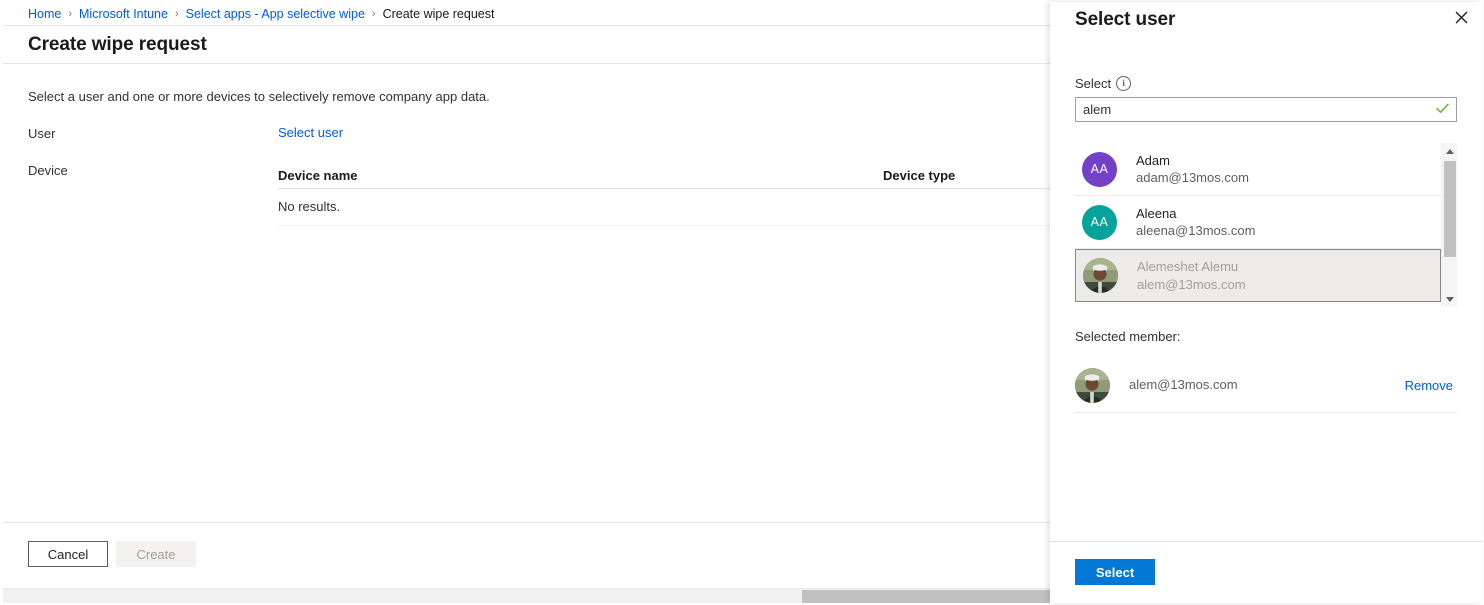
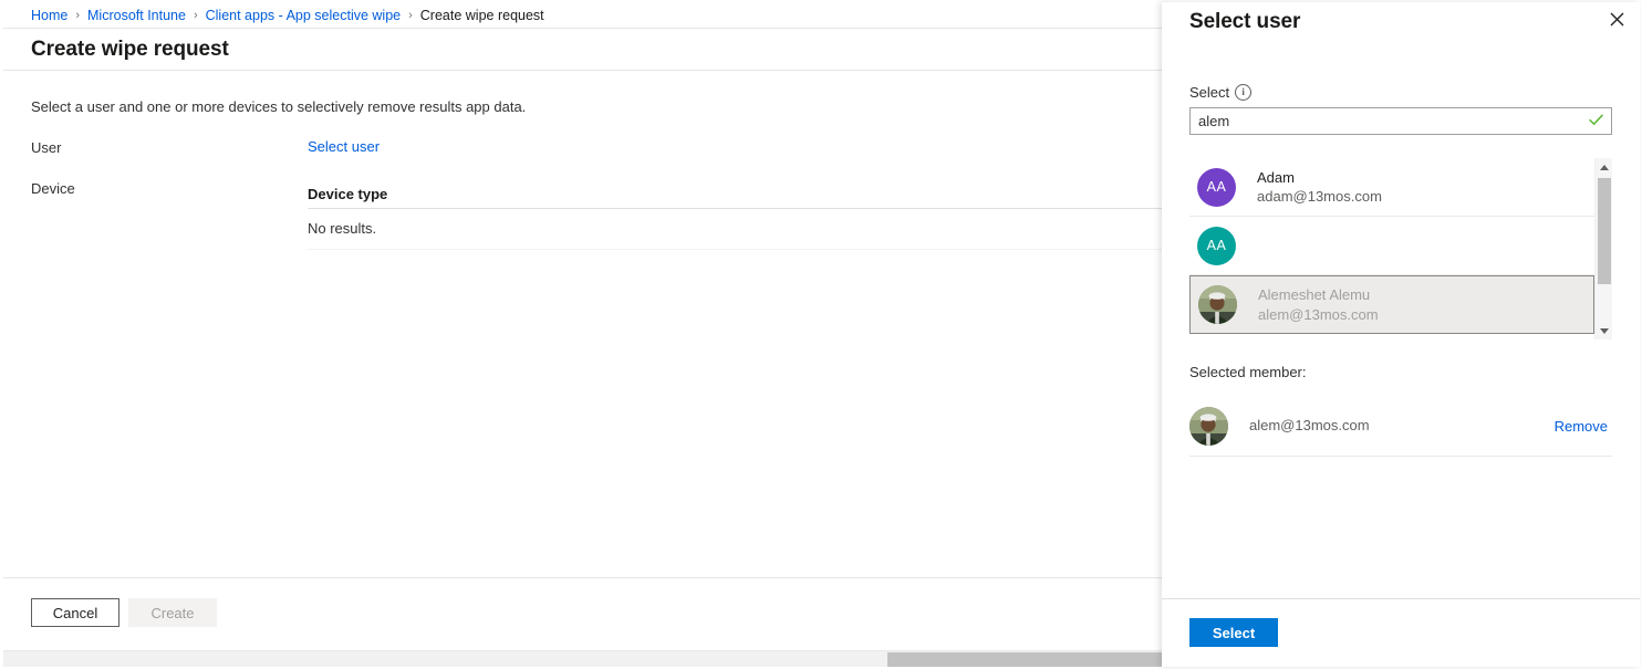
  Home
  ›
  Microsoft Intune
  ›
- Select apps - App selective wipe
+ Client apps - App selective wipe
  ›
  Create wipe request
  Create wipe request
- Select a user and one or more devices to selectively remove company app data.
+ Select a user and one or more devices to selectively remove results app data.
  User
  Select user
  Device
- Device name
  Device type
  No results.
  Cancel
  Create
  Select user
  Select
  i
  alem
  AA
  Adam
  adam@13mos.com
  AA
- Aleena
- aleena@13mos.com
  Alemeshet Alemu
  alem@13mos.com
  Selected member:
  alem@13mos.com
  Remove
  Select
